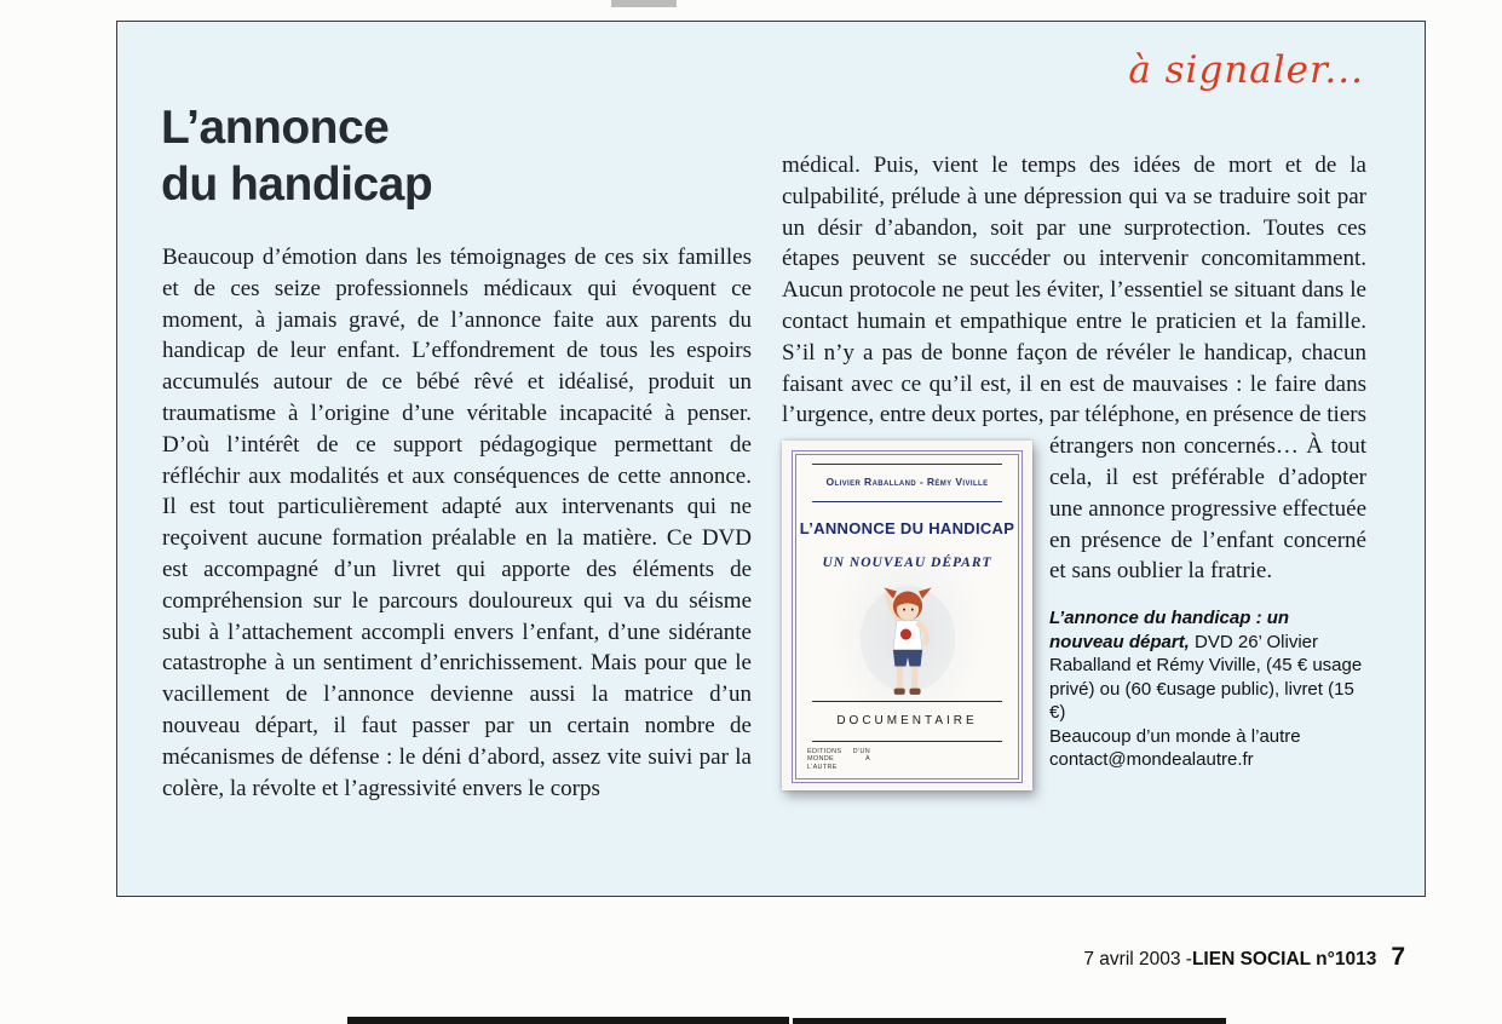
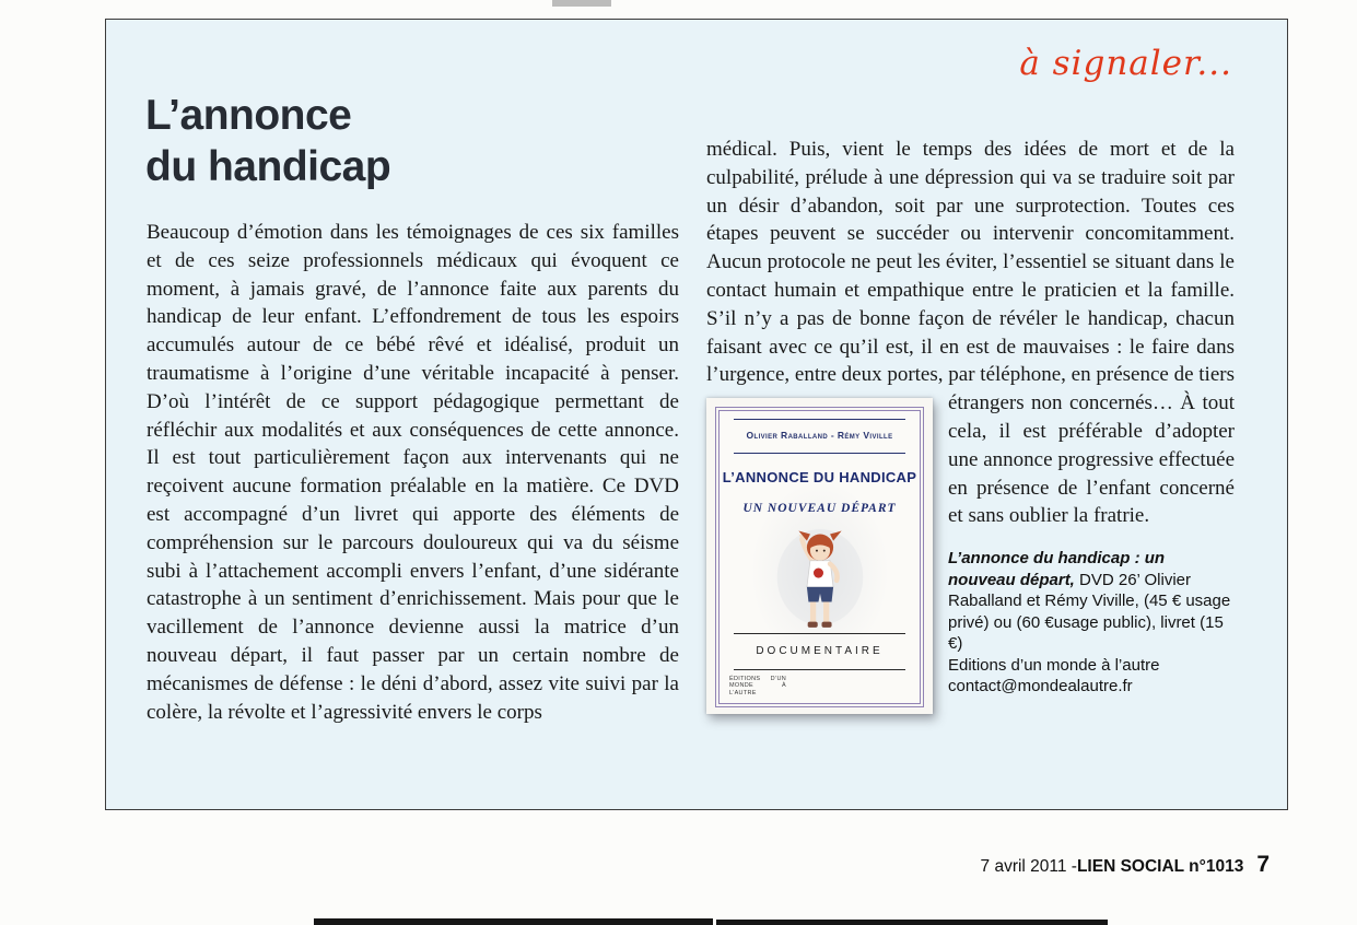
  à signaler...
  L’annonce
  du handicap
- Beaucoup d’émotion dans les témoignages de ces six familles et de ces seize professionnels médicaux qui évoquent ce moment, à jamais gravé, de l’annonce faite aux parents du handicap de leur enfant. L’effondrement de tous les espoirs accumulés autour de ce bébé rêvé et idéalisé, produit un traumatisme à l’origine d’une véritable incapacité à penser. D’où l’intérêt de ce support pédagogique permettant de réfléchir aux modalités et aux conséquences de cette annonce. Il est tout particulièrement adapté aux intervenants qui ne reçoivent aucune formation préalable en la matière. Ce DVD est accompagné d’un livret qui apporte des éléments de compréhension sur le parcours douloureux qui va du séisme subi à l’attachement accompli envers l’enfant, d’une sidérante catastrophe à un sentiment d’enrichissement. Mais pour que le vacillement de l’annonce devienne aussi la matrice d’un nouveau départ, il faut passer par un certain nombre de mécanismes de défense : le déni d’abord, assez vite suivi par la colère, la révolte et l’agressivité envers le corps
+ Beaucoup d’émotion dans les témoignages de ces six familles et de ces seize professionnels médicaux qui évoquent ce moment, à jamais gravé, de l’annonce faite aux parents du handicap de leur enfant. L’effondrement de tous les espoirs accumulés autour de ce bébé rêvé et idéalisé, produit un traumatisme à l’origine d’une véritable incapacité à penser. D’où l’intérêt de ce support pédagogique permettant de réfléchir aux modalités et aux conséquences de cette annonce. Il est tout particulièrement façon aux intervenants qui ne reçoivent aucune formation préalable en la matière. Ce DVD est accompagné d’un livret qui apporte des éléments de compréhension sur le parcours douloureux qui va du séisme subi à l’attachement accompli envers l’enfant, d’une sidérante catastrophe à un sentiment d’enrichissement. Mais pour que le vacillement de l’annonce devienne aussi la matrice d’un nouveau départ, il faut passer par un certain nombre de mécanismes de défense : le déni d’abord, assez vite suivi par la colère, la révolte et l’agressivité envers le corps
  médical. Puis, vient le temps des idées de mort et de la culpabilité, prélude à une dépression qui va se traduire soit par un désir d’abandon, soit par une surprotection. Toutes ces étapes peuvent se succéder ou intervenir concomitamment. Aucun protocole ne peut les éviter, l’essentiel se situant dans le contact humain et empathique entre le praticien et la famille. S’il n’y a pas de bonne façon de révéler le handicap, chacun faisant avec ce qu’il est, il en est de mauvaises : le faire dans l’urgence, entre deux portes, par téléphone, en présence de tiers étrangers non concernés… À tout
  Olivier Raballand - Rémy Viville
  L’ANNONCE DU HANDICAP
  UN NOUVEAU DÉPART
  DOCUMENTAIRE
  cela, il est préférable d’adopter une annonce progressive effectuée en présence de l’enfant concerné et sans oublier la fratrie.
  L’annonce du handicap : un nouveau départ, DVD 26’ Olivier Raballand et Rémy Viville, (45 € usage privé) ou (60 €usage public), livret (15 €)
- Beaucoup d’un monde à l’autre
+ Editions d’un monde à l’autre
  contact@mondealautre.fr
- 7 avril 2003 -
+ 7 avril 2011 -
  LIEN SOCIAL n°1013
  7
